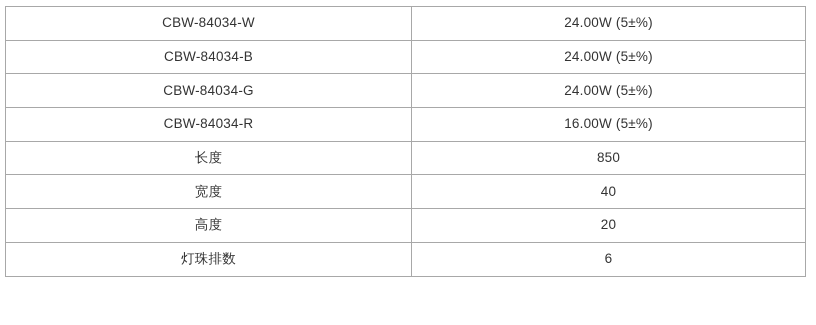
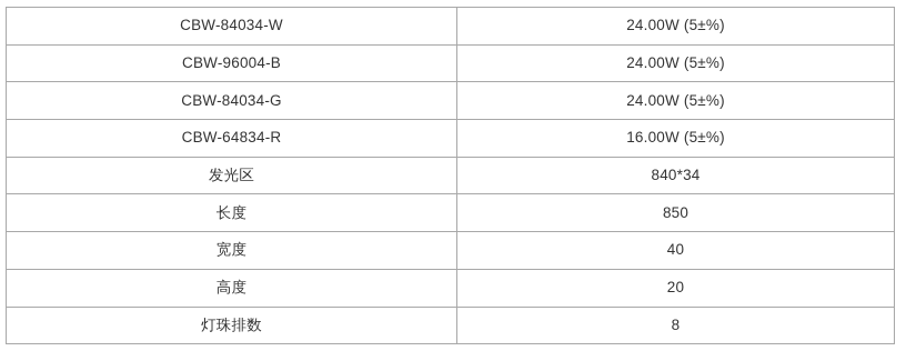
  CBW-84034-W	24.00W (5±%)
- CBW-84034-B	24.00W (5±%)
+ CBW-96004-B	24.00W (5±%)
  CBW-84034-G	24.00W (5±%)
- CBW-84034-R	16.00W (5±%)
+ CBW-64834-R	16.00W (5±%)
+ 发光区	840*34
  长度	850
  宽度	40
  高度	20
- 灯珠排数	6
+ 灯珠排数	8
